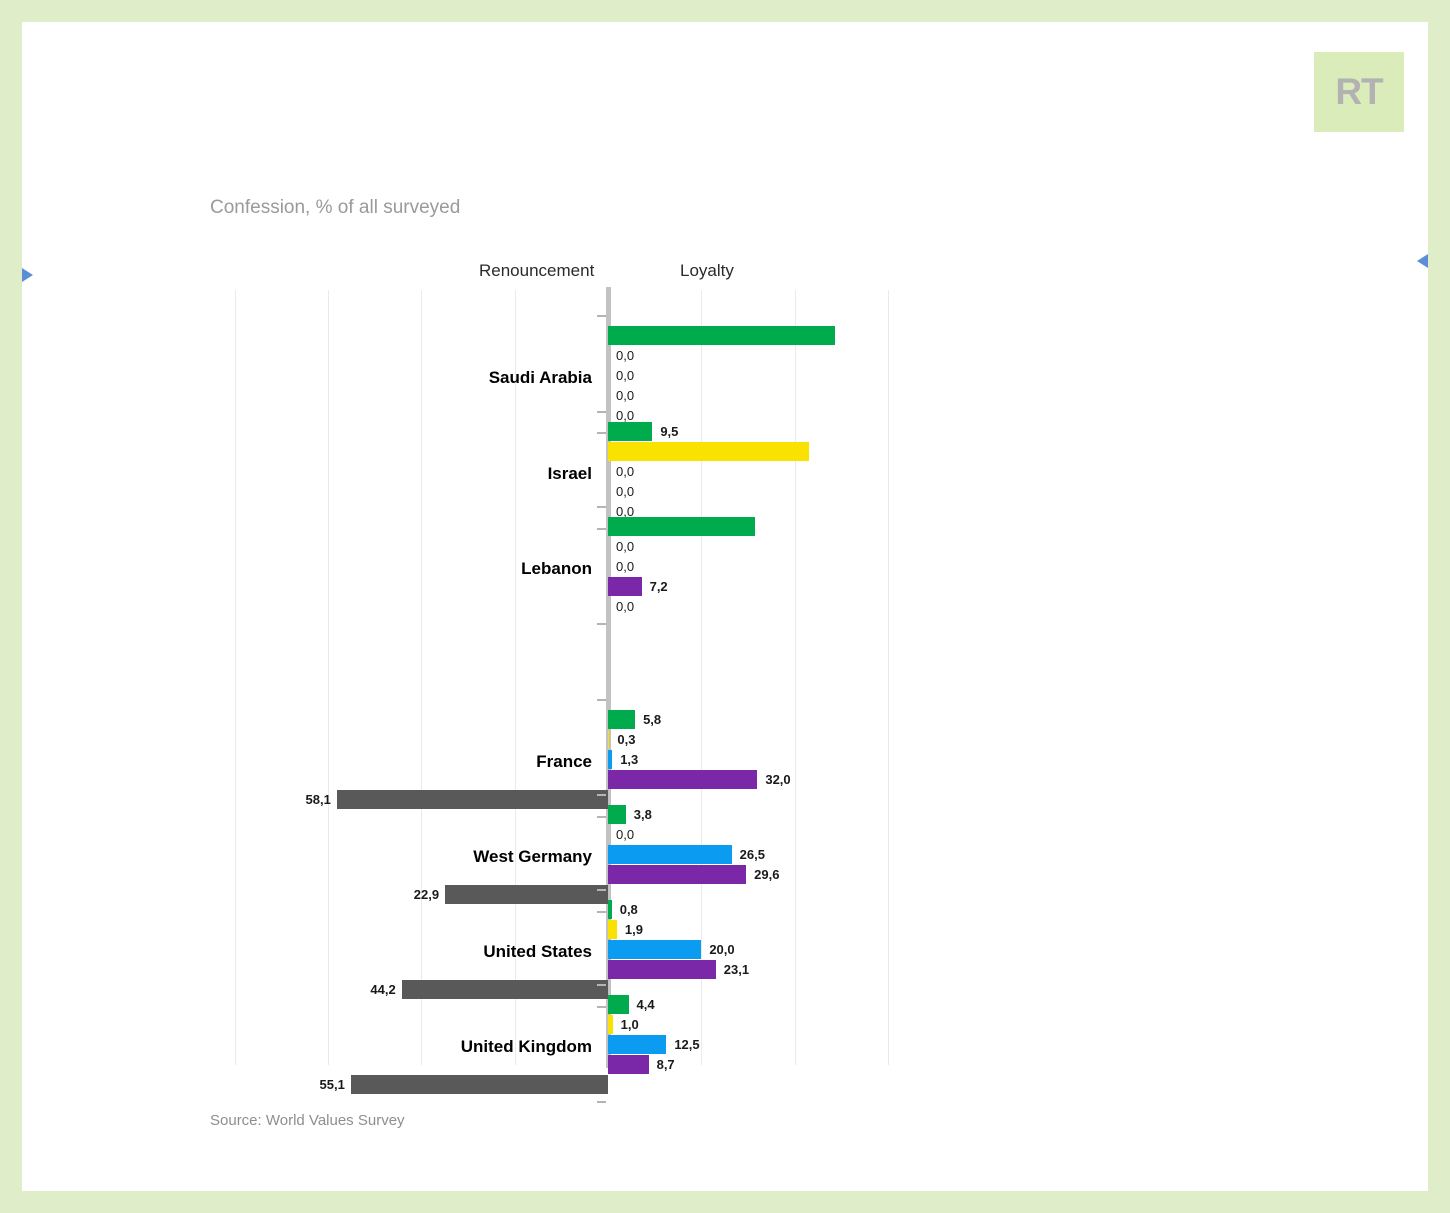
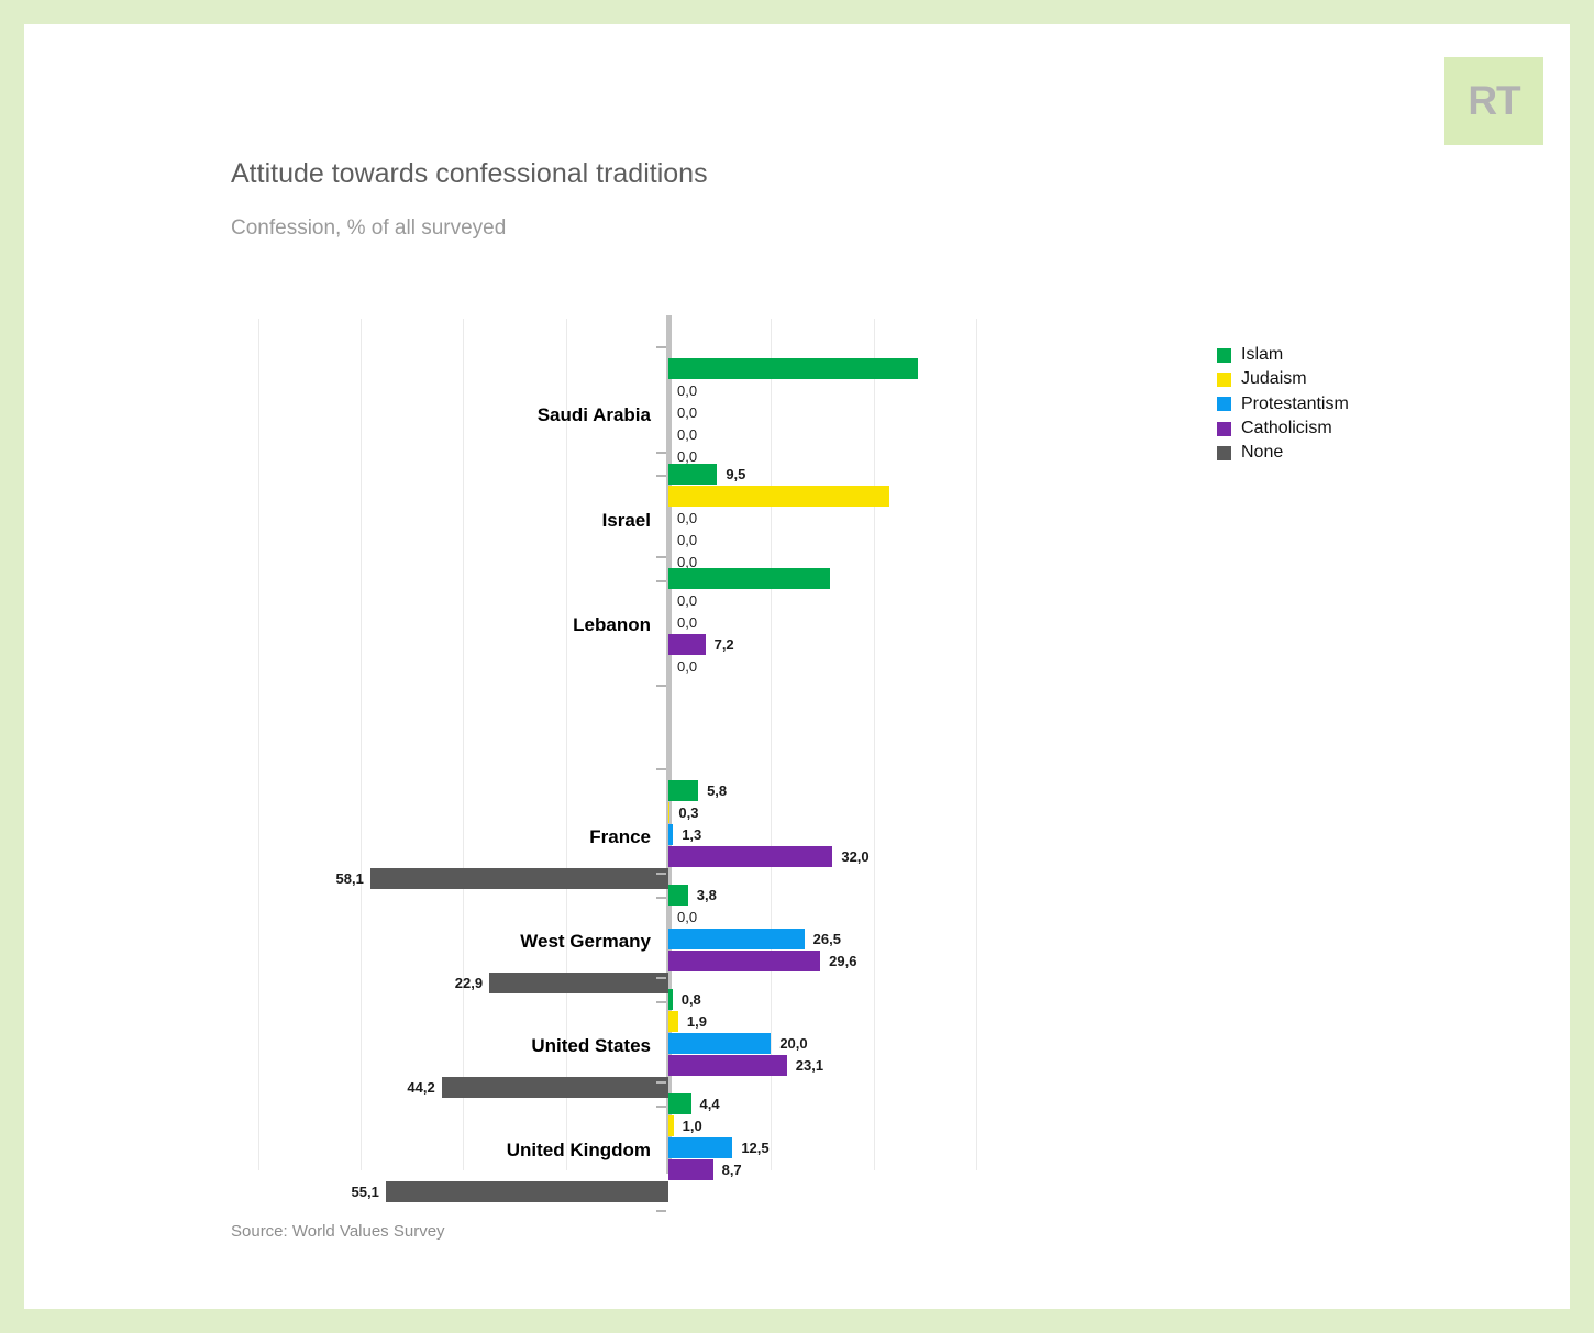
+ Attitude towards confessional traditions
  Confession, % of all surveyed
  RT
- Renouncement
- Loyalty
  Saudi Arabia
  0,0
  0,0
  0,0
  0,0
  Israel
  9,5
  0,0
  0,0
  0,0
  Lebanon
  0,0
  0,0
  7,2
  0,0
  France
  5,8
  0,3
  1,3
  32,0
  58,1
  West Germany
  3,8
  0,0
  26,5
  29,6
  22,9
  United States
  0,8
  1,9
  20,0
  23,1
  44,2
  United Kingdom
  4,4
  1,0
  12,5
  8,7
  55,1
+ Islam
+ Judaism
+ Protestantism
+ Catholicism
+ None
  Source: World Values Survey
